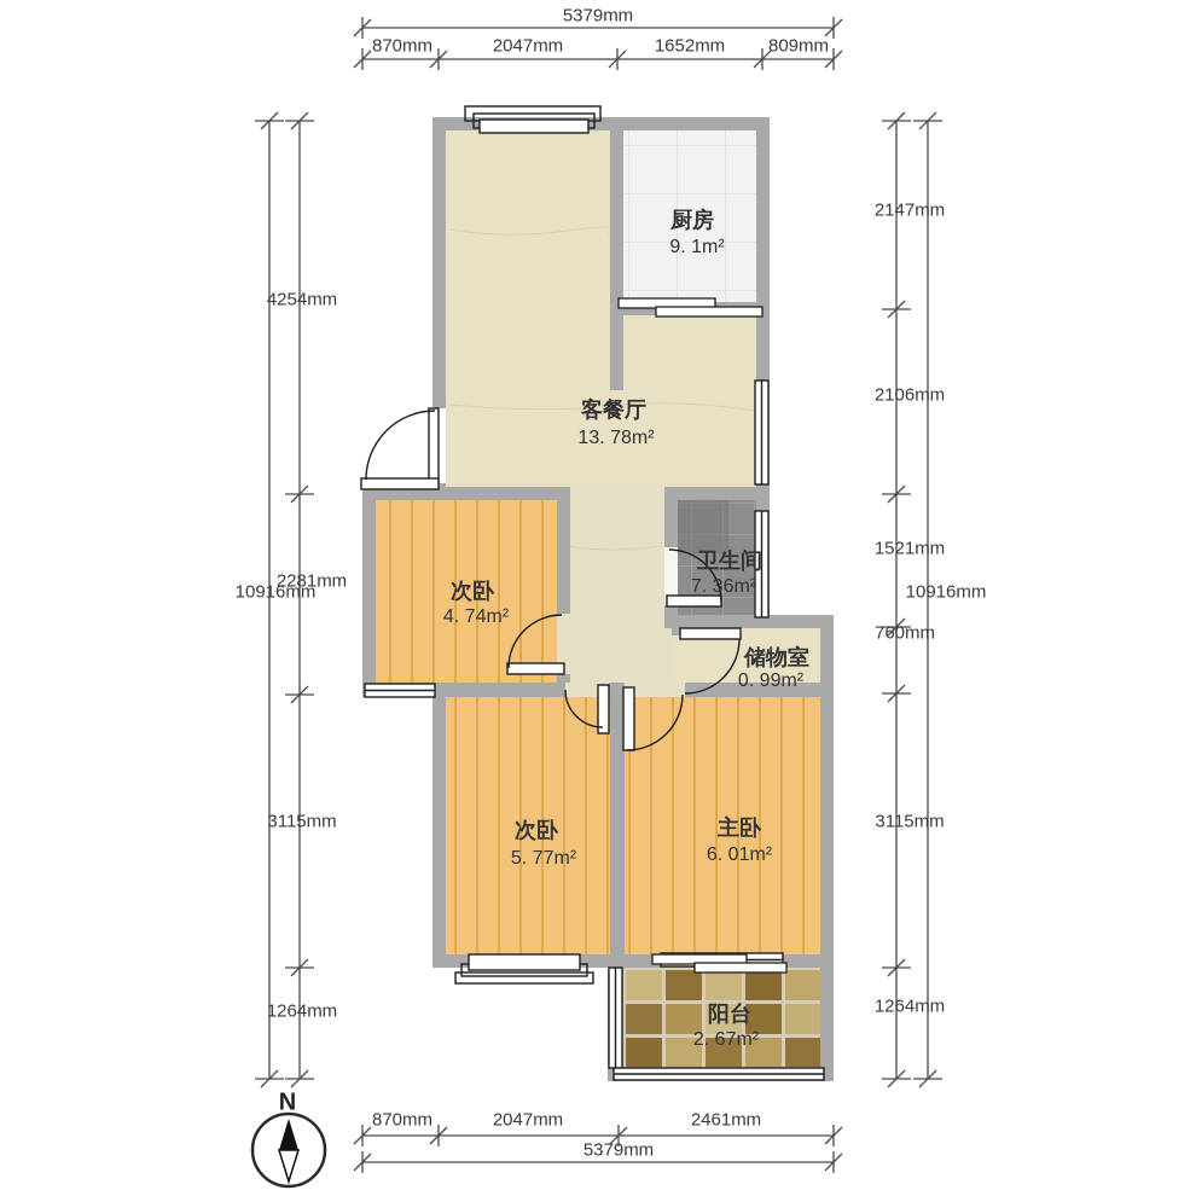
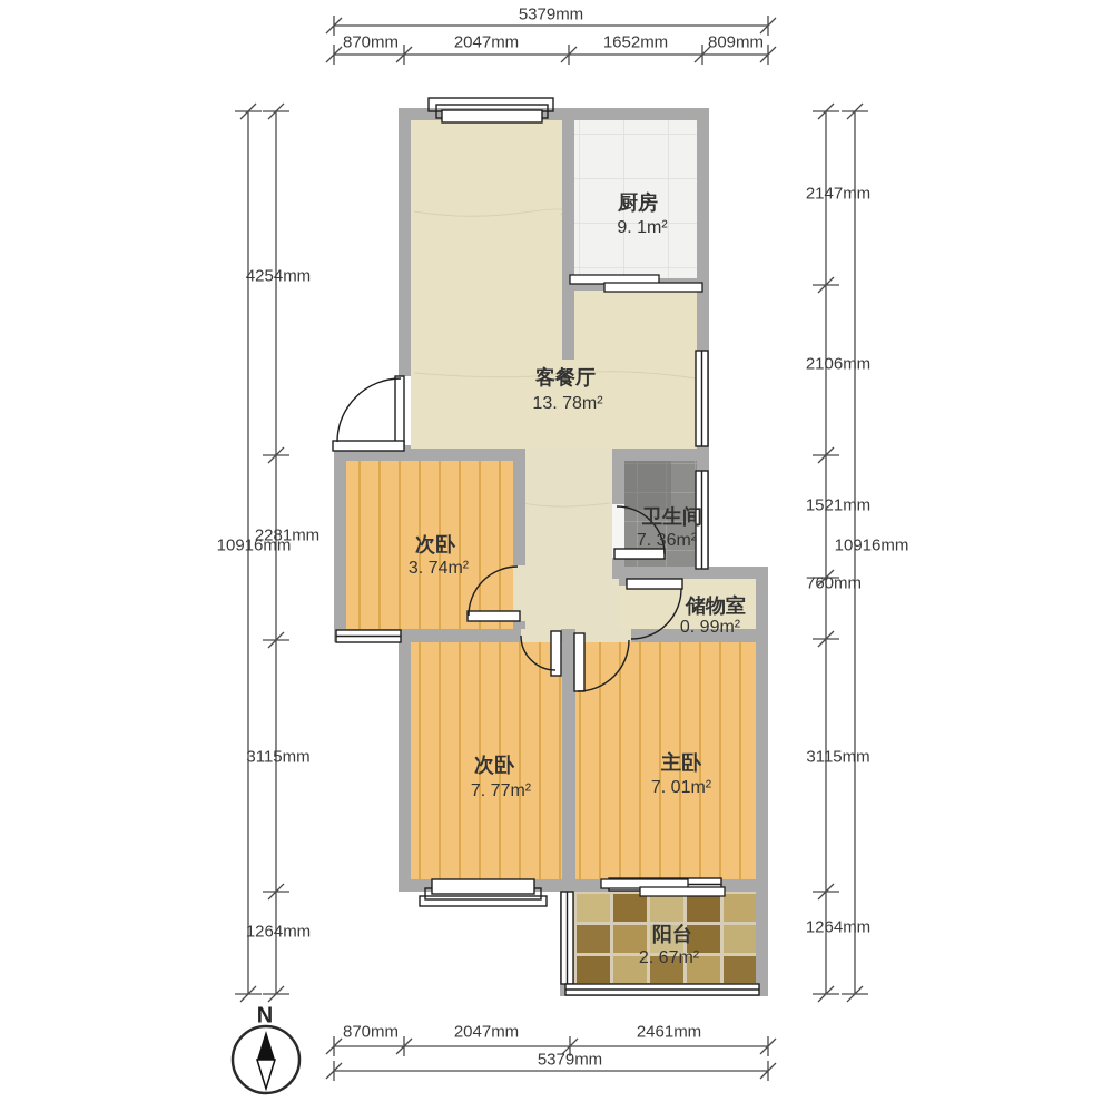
  厨房
  9. 1m²
  客餐厅
  13. 78m²
  卫生间
  7. 36m²
  储物室
  0. 99m²
  次卧
- 4. 74m²
+ 3. 74m²
  次卧
- 5. 77m²
+ 7. 77m²
  主卧
- 6. 01m²
+ 7. 01m²
  阳台
  2. 67m²
  5379mm
  870mm
  2047mm
  1652mm
  809mm
  870mm
  2047mm
  2461mm
  5379mm
  4254mm
  2281mm
  3115mm
  1264mm
  10916mm
  2147mm
  2106mm
  1521mm
  760mm
  3115mm
  1264mm
  10916mm
  N
